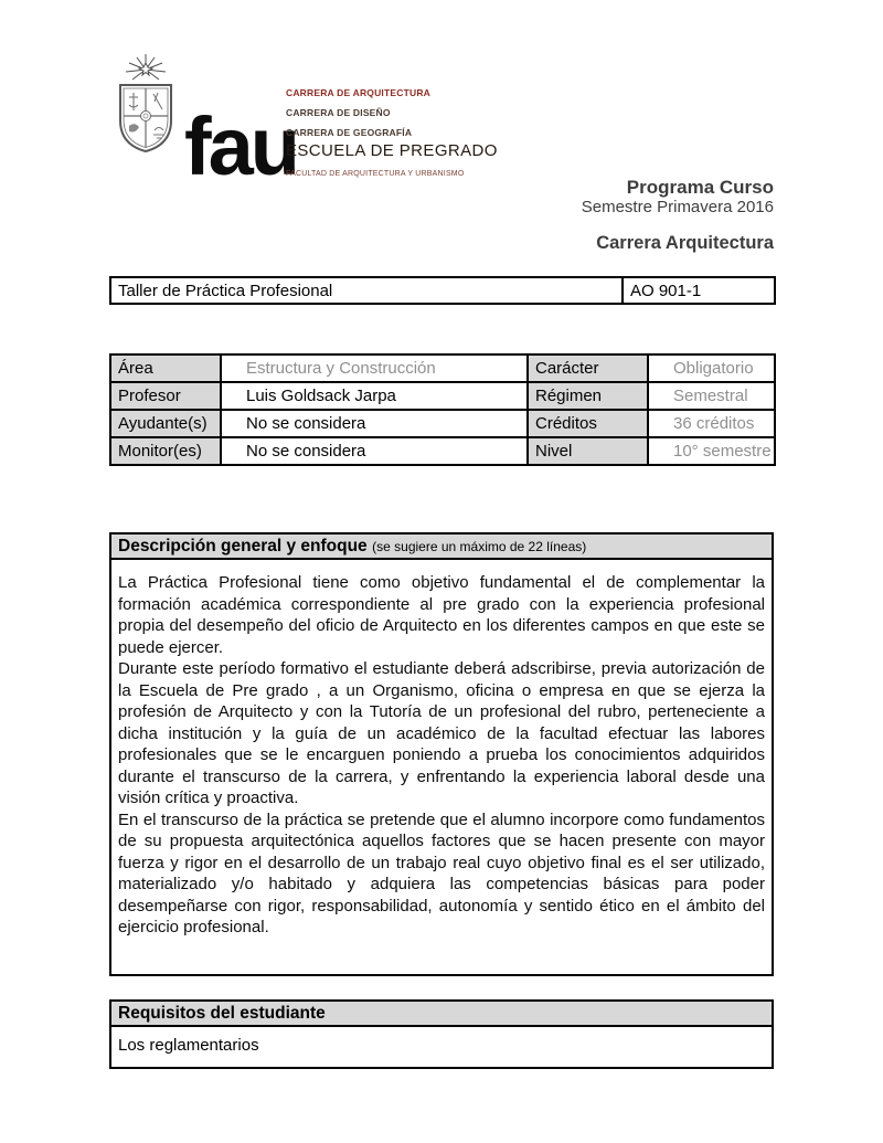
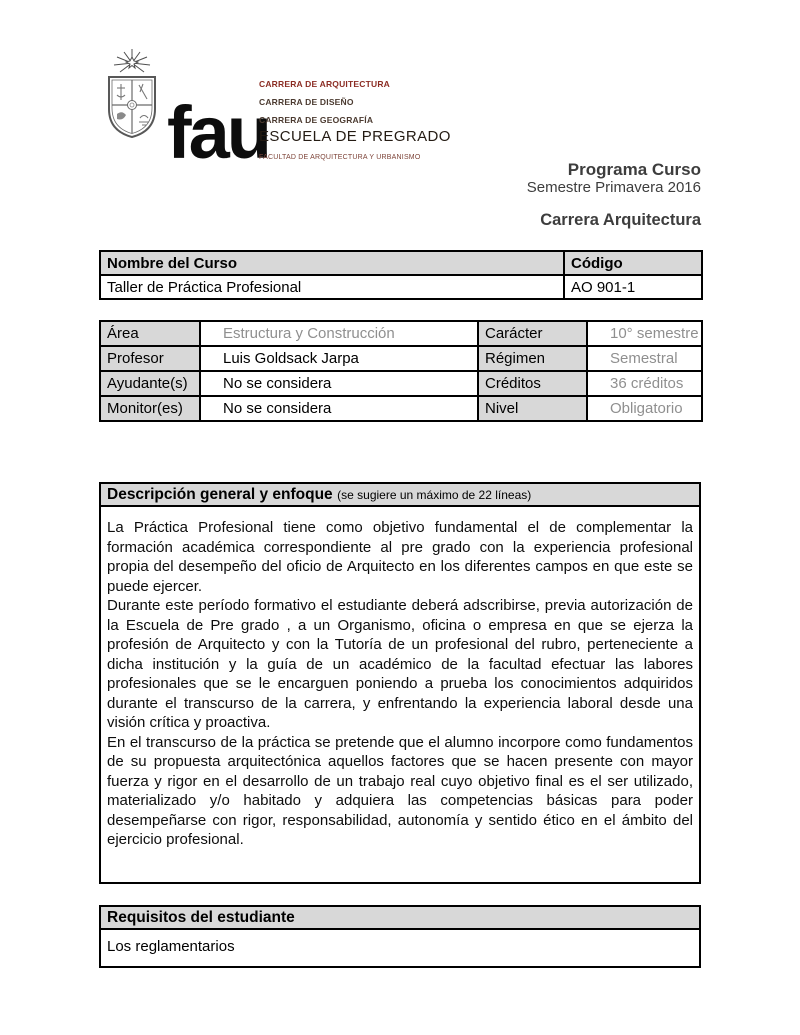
  fau
  Programa Curso
  Semestre Primavera 2016
  Carrera Arquitectura
+ Nombre del Curso	Código
  Taller de Práctica Profesional	AO 901-1
- Área	Estructura y Construcción	Carácter	Obligatorio
+ Área	Estructura y Construcción	Carácter	10° semestre
  Profesor	Luis Goldsack Jarpa	Régimen	Semestral
  Ayudante(s)	No se considera	Créditos	36 créditos
- Monitor(es)	No se considera	Nivel	10° semestre
+ Monitor(es)	No se considera	Nivel	Obligatorio
  Descripción general y enfoque (se sugiere un máximo de 22 líneas)
  La Práctica Profesional tiene como objetivo fundamental el de complementar la formación académica correspondiente al pre grado con la experiencia profesional propia del desempeño del oficio de Arquitecto en los diferentes campos en que este se puede ejercer.
  Durante este período formativo el estudiante deberá adscribirse, previa autorización de la Escuela de Pre grado , a un Organismo, oficina o empresa en que se ejerza la profesión de Arquitecto y con la Tutoría de un profesional del rubro, perteneciente a dicha institución y la guía de un académico de la facultad efectuar las labores profesionales que se le encarguen poniendo a prueba los conocimientos adquiridos durante el transcurso de la carrera, y enfrentando la experiencia laboral desde una visión crítica y proactiva.
  En el transcurso de la práctica se pretende que el alumno incorpore como fundamentos de su propuesta arquitectónica aquellos factores que se hacen presente con mayor fuerza y rigor en el desarrollo de un trabajo real cuyo objetivo final es el ser utilizado, materializado y/o habitado y adquiera las competencias básicas para poder desempeñarse con rigor, responsabilidad, autonomía y sentido ético en el ámbito del ejercicio profesional.
  Requisitos del estudiante
  Los reglamentarios
